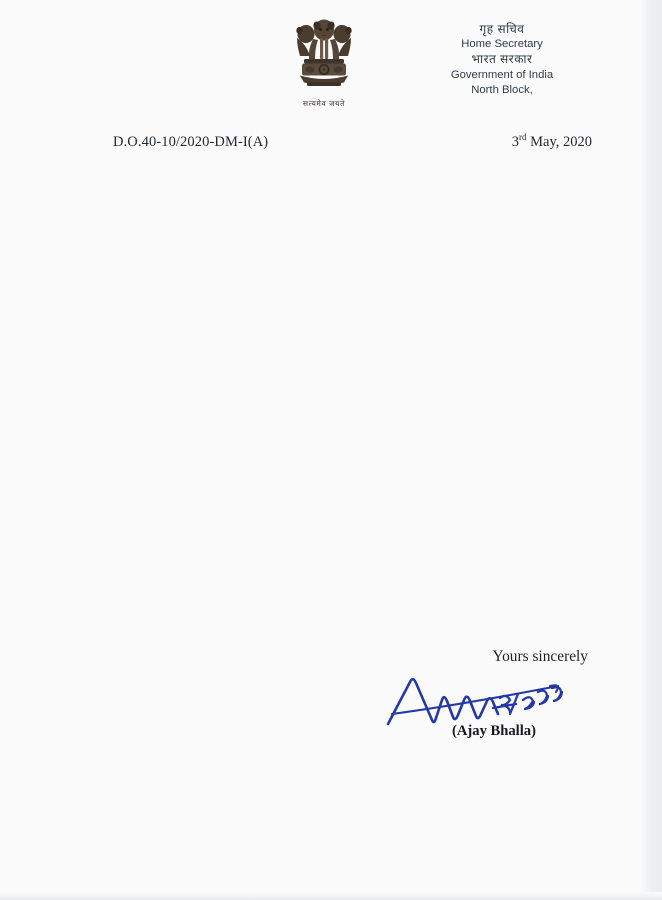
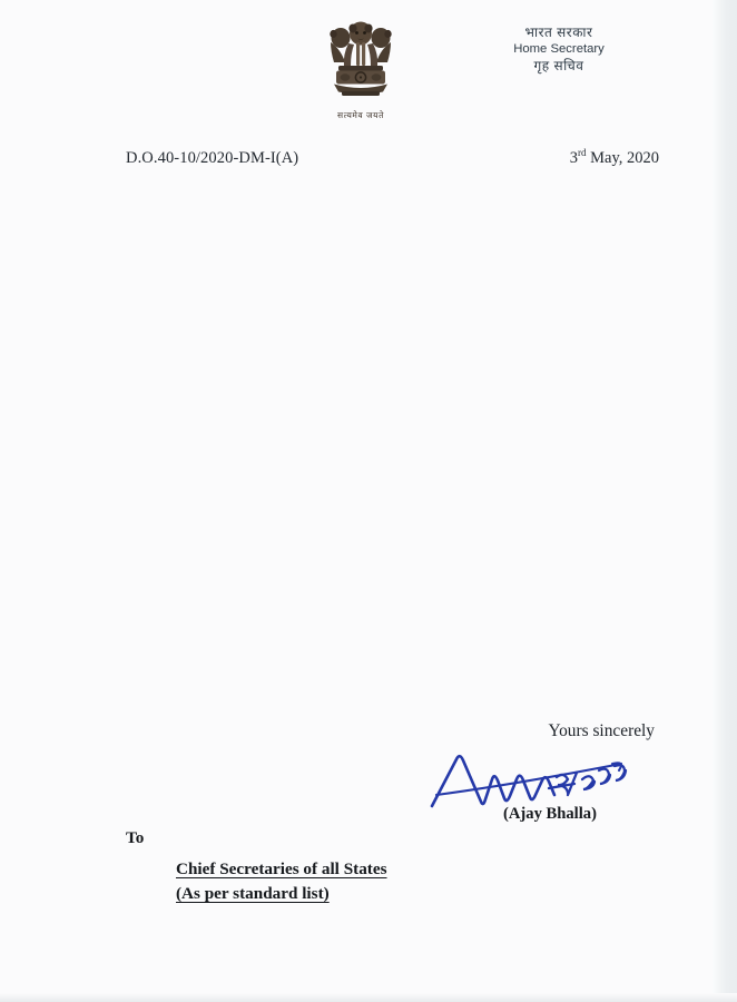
  सत्यमेव जयते
- गृह सचिव
+ भारत सरकार
  Home Secretary
- भारत सरकार
+ गृह सचिव
- Government of India
- North Block,
  D.O.40-10/2020-DM-I(A)
  3rd May, 2020
  Yours sincerely
  (Ajay Bhalla)
+ To
+ Chief Secretaries of all States
+ (As per standard list)
